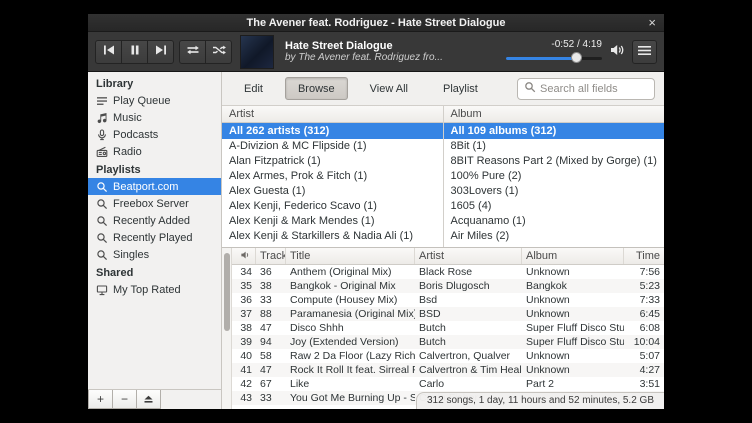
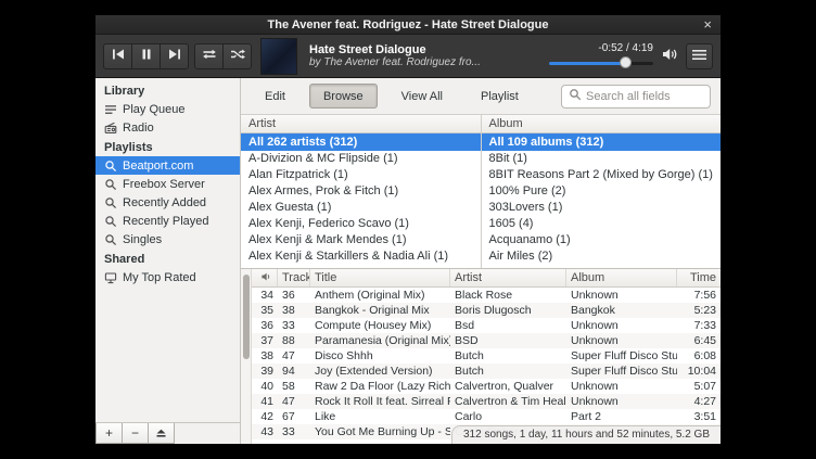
  The Avener feat. Rodriguez - Hate Street Dialogue
  ×
  Hate Street Dialogue
  by The Avener feat. Rodriguez fro...
  -0:52 / 4:19
  Library
  Play Queue
- Music
- Podcasts
  Radio
  Playlists
  Beatport.com
  Freebox Server
  Recently Added
  Recently Played
  Singles
  Shared
  My Top Rated
  +
  −
  Edit
  Browse
  View All
  Playlist
  Search all fields
  Artist
  All 262 artists (312)
  A-Divizion & MC Flipside (1)
  Alan Fitzpatrick (1)
  Alex Armes, Prok & Fitch (1)
  Alex Guesta (1)
  Alex Kenji, Federico Scavo (1)
  Alex Kenji & Mark Mendes (1)
  Alex Kenji & Starkillers & Nadia Ali (1)
  Album
  All 109 albums (312)
  8Bit (1)
  8BIT Reasons Part 2 (Mixed by Gorge) (1)
  100% Pure (2)
  303Lovers (1)
  1605 (4)
  Acquanamo (1)
  Air Miles (2)
  Track
  Title
  Artist
  Album
  Time
  34
  36
  Anthem (Original Mix)
  Black Rose
  Unknown
  7:56
  35
  38
  Bangkok - Original Mix
  Boris Dlugosch
  Bangkok
  5:23
  36
  33
  Compute (Housey Mix)
  Bsd
  Unknown
  7:33
  37
  88
  Paramanesia (Original Mix
  BSD
  Unknown
  6:45
  38
  47
  Disco Shhh
  Butch
  Super Fluff Disco Stu
  6:08
  39
  94
  Joy (Extended Version)
  Butch
  Super Fluff Disco Stu
  10:04
  40
  58
  Raw 2 Da Floor (Lazy Rich
  Calvertron, Qualver
  Unknown
  5:07
  41
  47
  Rock It Roll It feat. Sirreal
  Calvertron & Tim Heal
  Unknown
  4:27
  42
  67
  Like
  Carlo
  Part 2
  3:51
  43
  33
  You Got Me Burning Up - S
  312 songs, 1 day, 11 hours and 52 minutes, 5.2 GB
